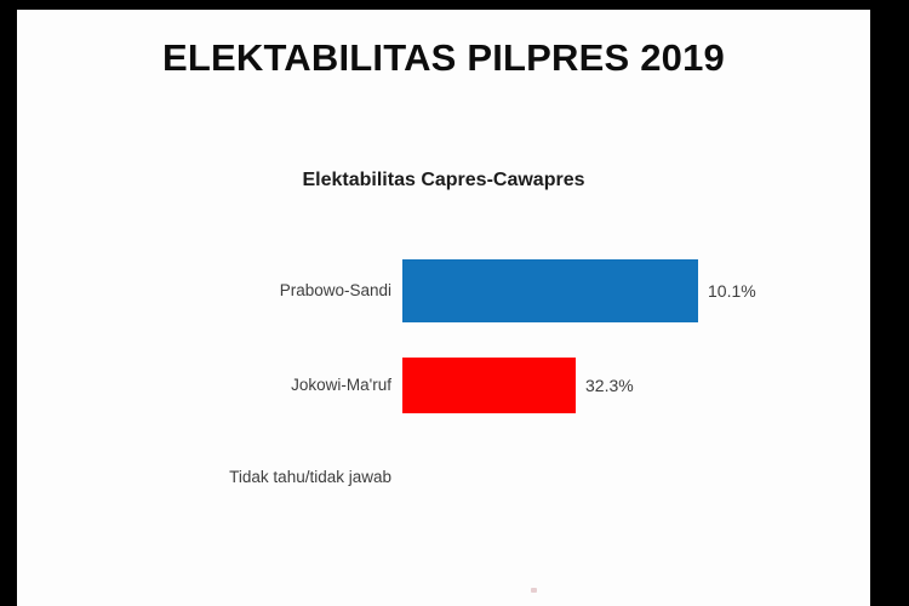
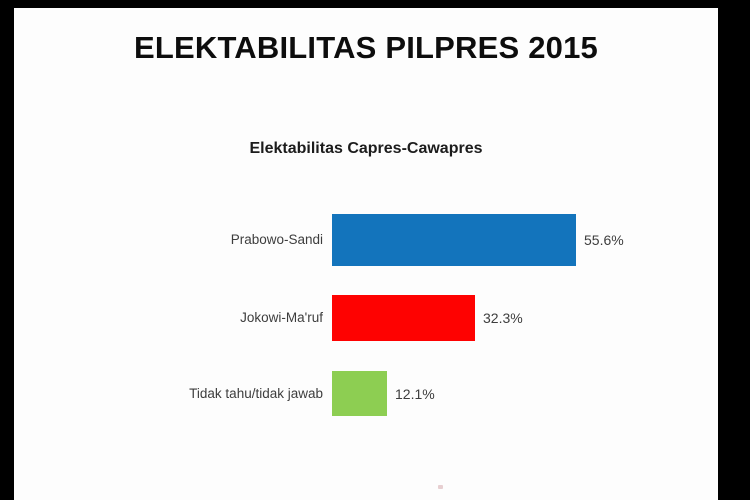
- ELEKTABILITAS PILPRES 2019
+ ELEKTABILITAS PILPRES 2015
  Elektabilitas Capres-Cawapres
  Prabowo-Sandi
- 10.1%
+ 55.6%
  Jokowi-Ma'ruf
  32.3%
  Tidak tahu/tidak jawab
+ 12.1%
